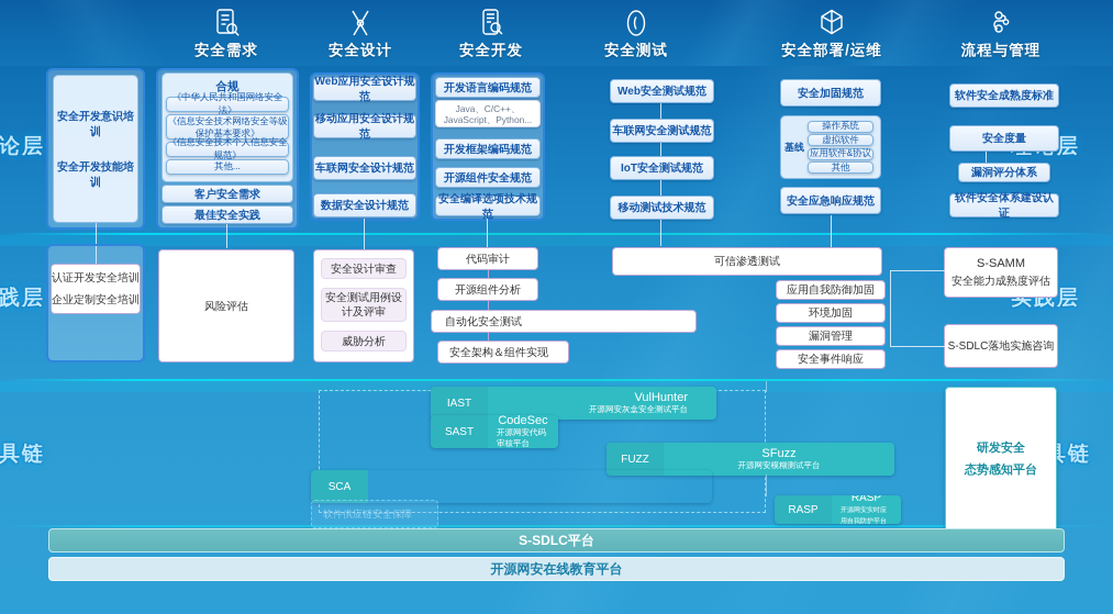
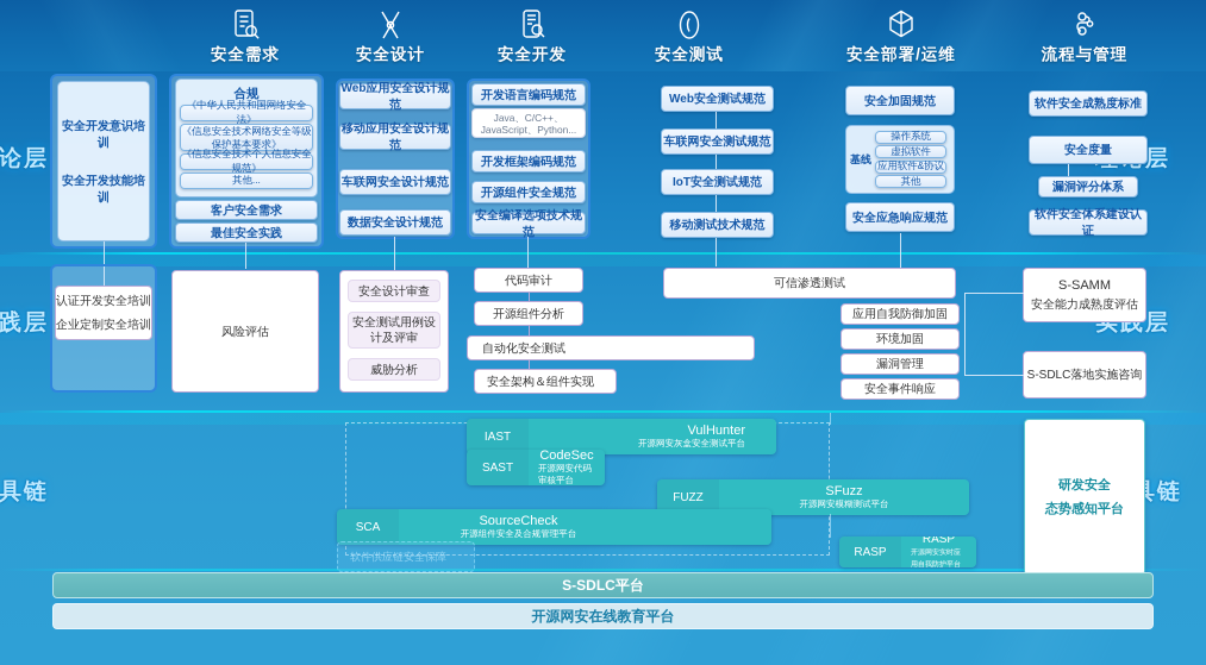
  安全需求
  安全设计
  安全开发
  安全测试
  安全部署/运维
  流程与管理
  实践层
  安全开发意识培训
  安全开发技能培训
  合规
  《中华人民共和国网络安全法》
  《信息安全技术网络安全等级保护基本要求》
  《信息安全技术个人信息安全规范》
  其他...
  客户安全需求
  最佳安全实践
  Web应用安全设计规范
  移动应用安全设计规范
  车联网安全设计规范
  数据安全设计规范
  开发语言编码规范
  Java、C/C++、JavaScript、Python...
  开发框架编码规范
  开源组件安全规范
  安全编译选项技术规范
  Web安全测试规范
  车联网安全测试规范
  IoT安全测试规范
  移动测试技术规范
  安全加固规范
  基线
  操作系统
  虚拟软件
  应用软件&协议
  其他
  安全应急响应规范
  软件安全成熟度标准
  安全度量
  漏洞评分体系
  软件安全体系建设认证
  认证开发安全培训
  企业定制安全培训
  风险评估
  安全设计审查
  安全测试用例设计及评审
  威胁分析
  代码审计
  开源组件分析
  自动化安全测试
  安全架构＆组件实现
  可信渗透测试
  应用自我防御加固
  环境加固
  漏洞管理
  安全事件响应
  S-SAMM
  安全能力成熟度评估
  S-SDLC落地实施咨询
  IAST
  VulHunter
  开源网安灰盒安全测试平台
  SAST
  CodeSec
  开源网安代码审核平台
  FUZZ
  SFuzz
  开源网安模糊测试平台
  SCA
+ SourceCheck
+ 开源组件安全及合规管理平台
  RASP
  RASP
  软件供应链安全保障
  研发安全
  态势感知平台
  S-SDLC平台
  开源网安在线教育平台
